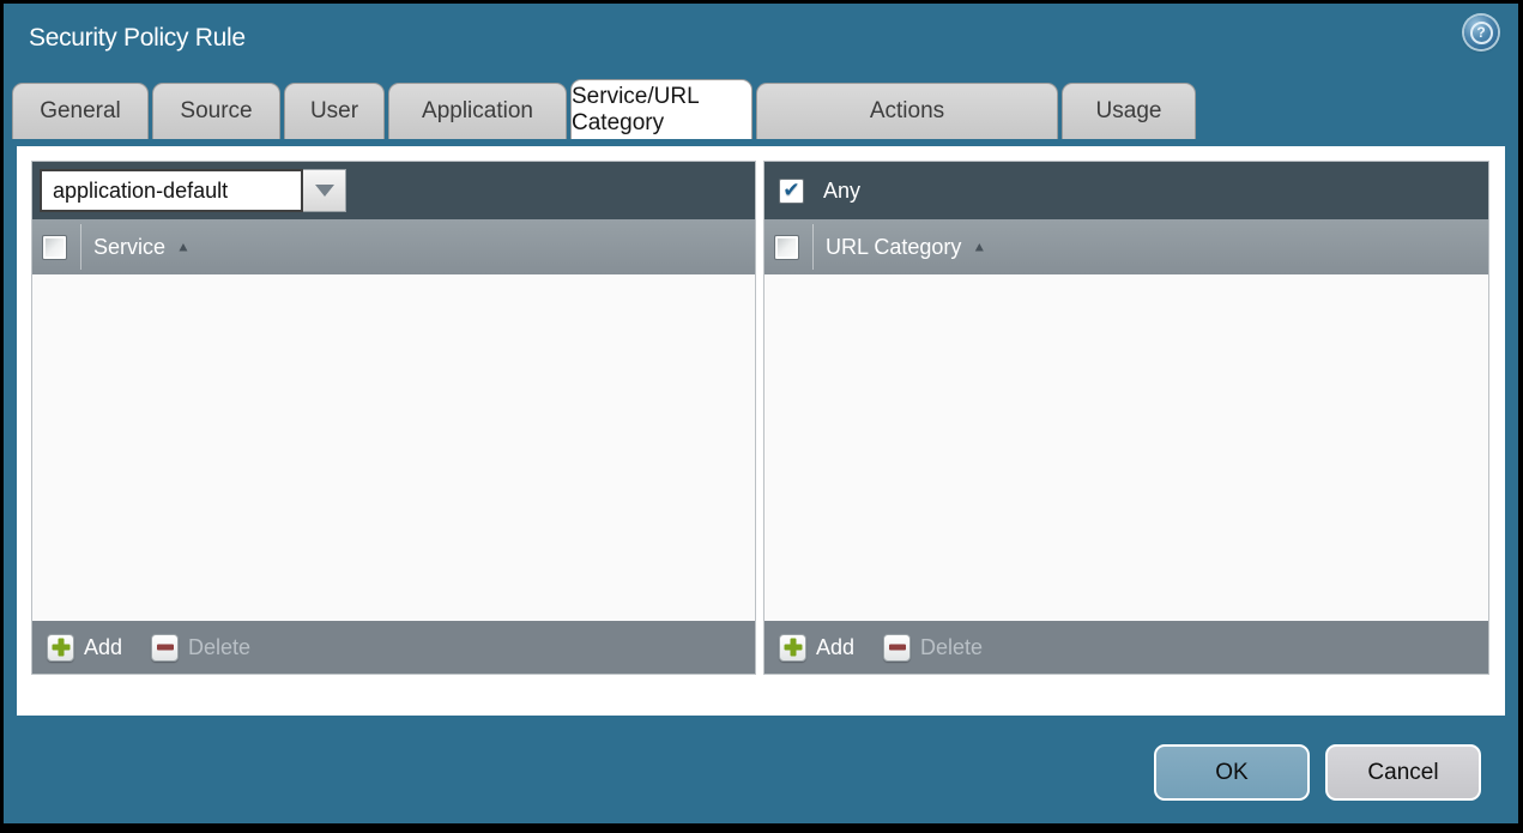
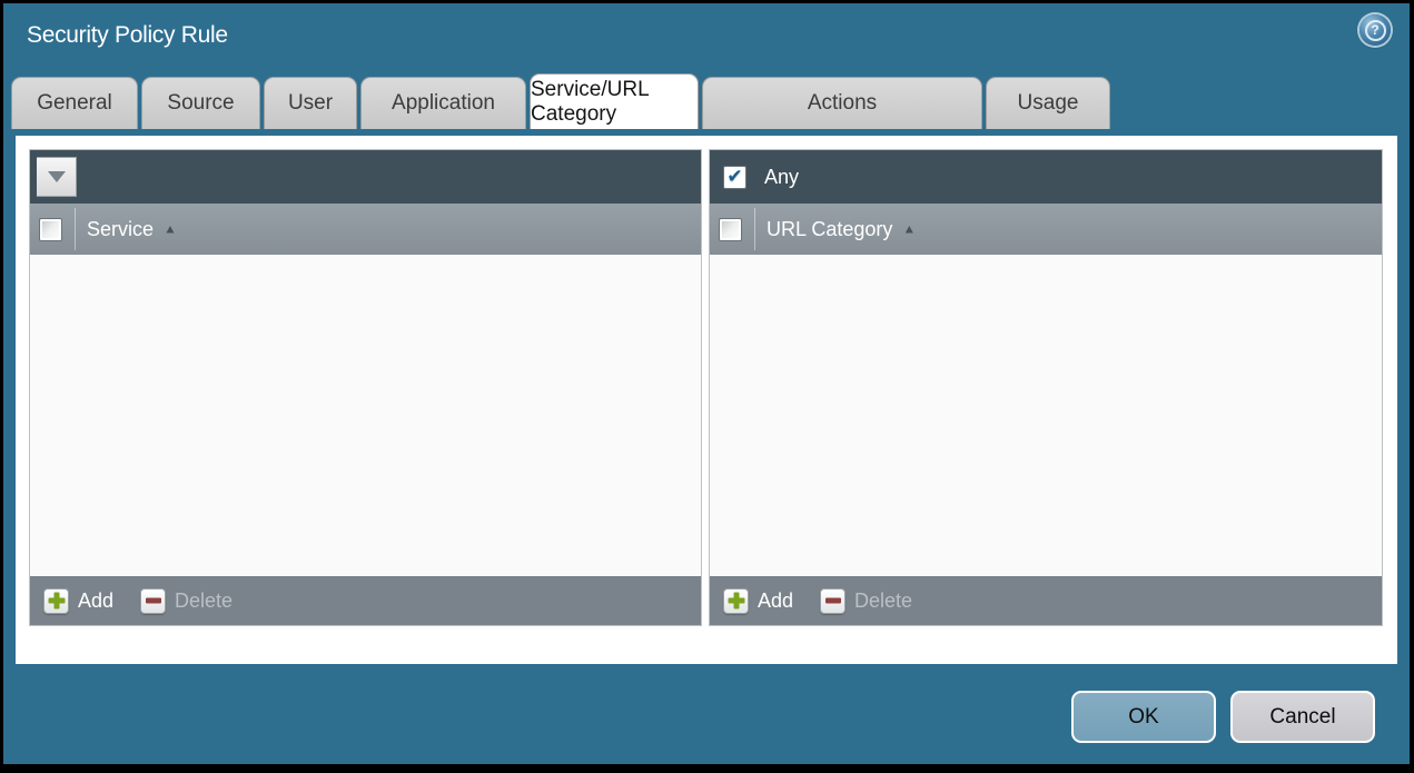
  Security Policy Rule
  ?
  General
  Source
  User
  Application
  Service/URL Category
  Actions
  Usage
- application-default
  Service
  ▲
  Add
  Delete
  ✔
  Any
  URL Category
  ▲
  Add
  Delete
  OK
  Cancel
